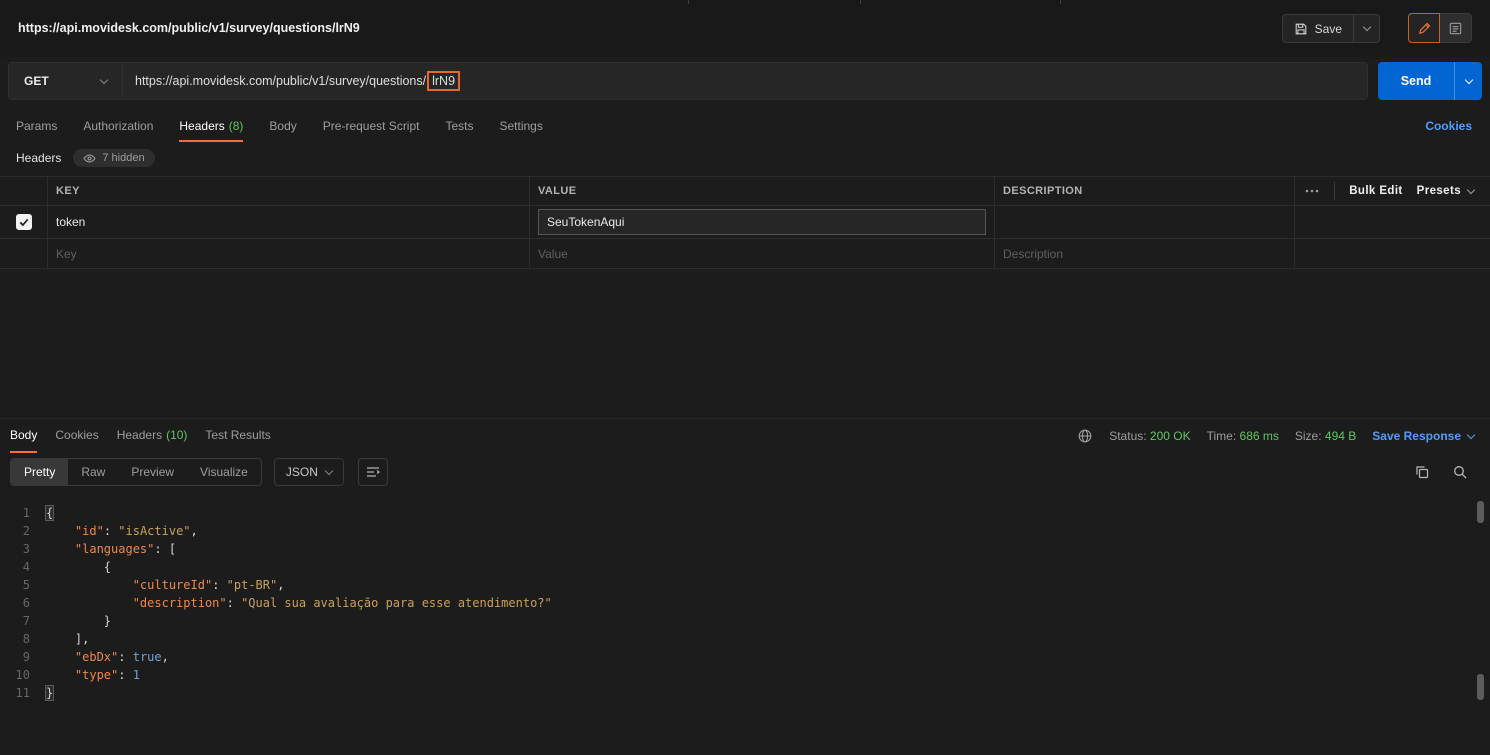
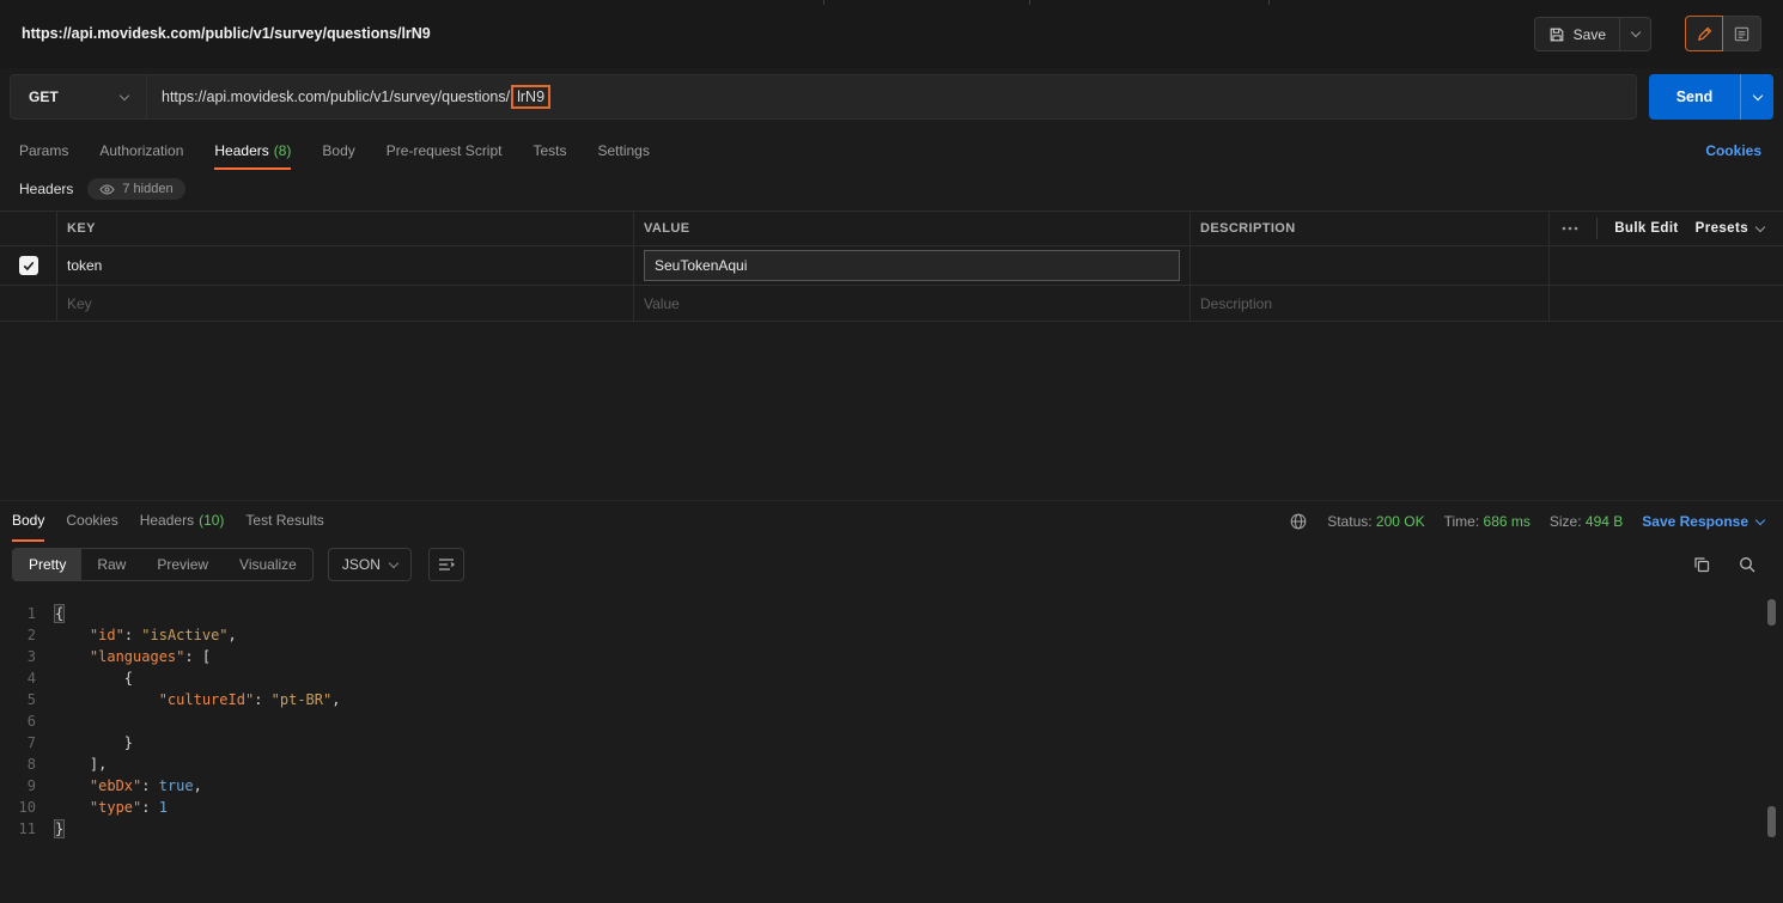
  https://api.movidesk.com/public/v1/survey/questions/lrN9
  Save
  GET
  https://api.movidesk.com/public/v1/survey/questions/
  lrN9
  Send
  Params
  Authorization
  Headers
  (8)
  Body
  Pre-request Script
  Tests
  Settings
  Cookies
  Headers
  7 hidden
  KEY
  VALUE
  DESCRIPTION
  Bulk Edit
  Presets
  token
  SeuTokenAqui
  Key
  Value
  Description
  Body
  Cookies
  Headers
  (10)
  Test Results
  Status: 200 OK
  Time: 686 ms
  Size: 494 B
  Save Response
  Pretty
  Raw
  Preview
  Visualize
  JSON
  1
  {
  2
  "id": "isActive",
  3
  "languages": [
  4
  {
  5
  "cultureId": "pt-BR",
  6
- "description": "Qual sua avaliação para esse atendimento?"
  7
  }
  8
  ],
  9
  "ebDx": true,
  10
  "type": 1
  11
  }
